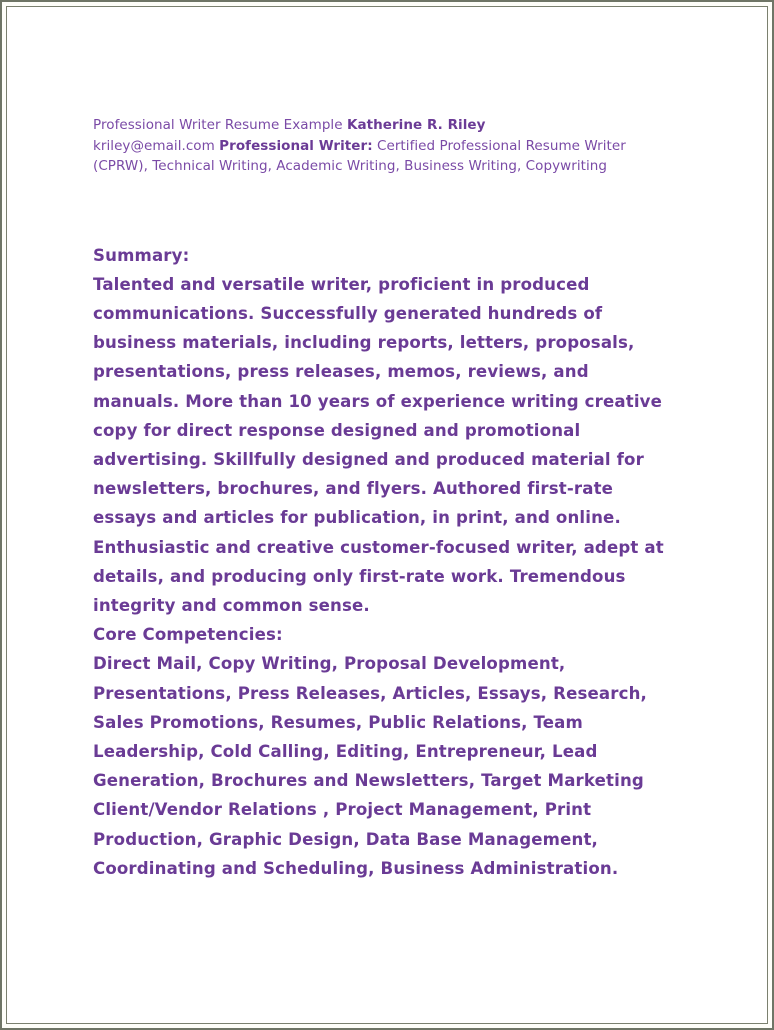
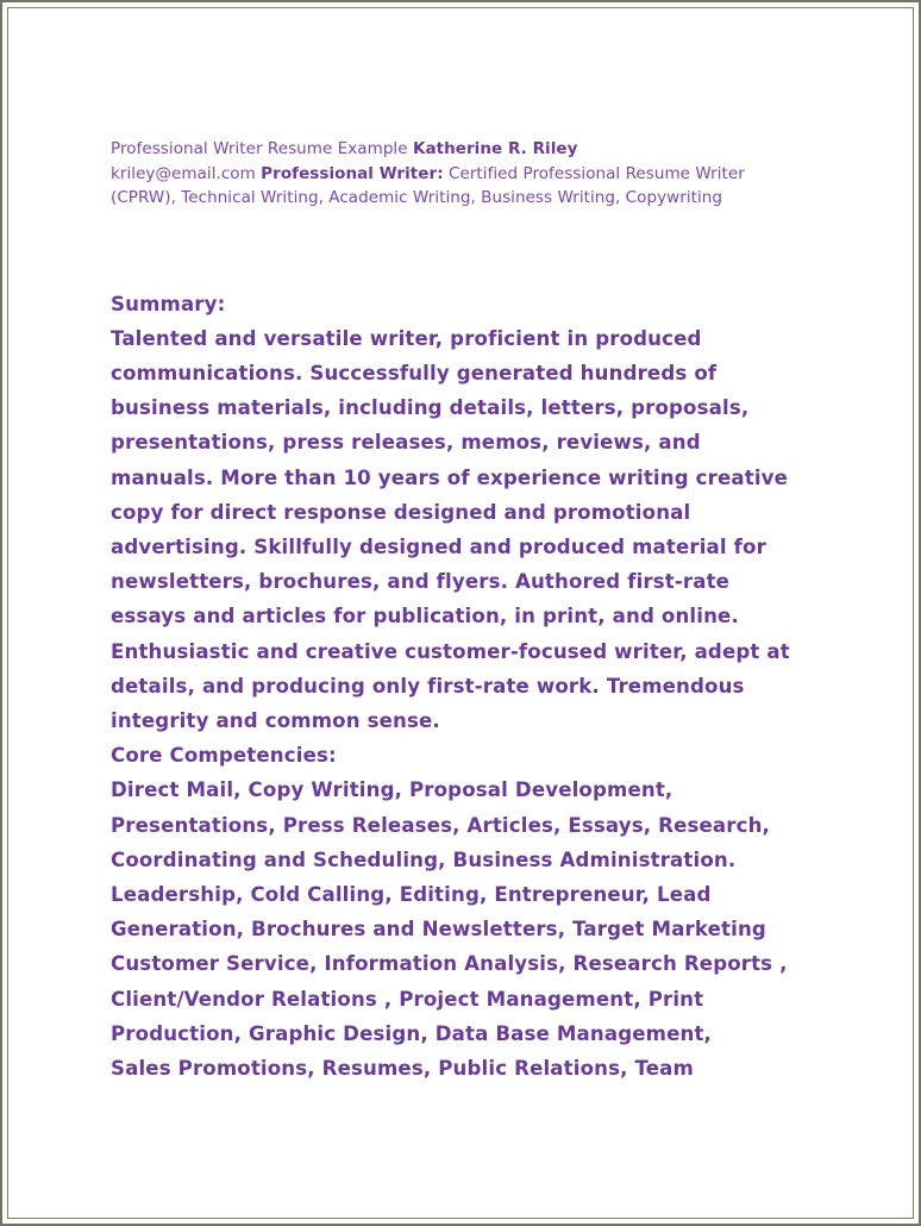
  Professional Writer Resume Example Katherine R. Riley
  kriley@email.com Professional Writer: Certified Professional Resume Writer
  (CPRW), Technical Writing, Academic Writing, Business Writing, Copywriting
  Summary:
  Talented and versatile writer, proficient in produced
  communications. Successfully generated hundreds of
- business materials, including reports, letters, proposals,
+ business materials, including details, letters, proposals,
  presentations, press releases, memos, reviews, and
  manuals. More than 10 years of experience writing creative
  copy for direct response designed and promotional
  advertising. Skillfully designed and produced material for
  newsletters, brochures, and flyers. Authored first-rate
  essays and articles for publication, in print, and online.
  Enthusiastic and creative customer-focused writer, adept at
  details, and producing only first-rate work. Tremendous
  integrity and common sense.
  Core Competencies:
  Direct Mail, Copy Writing, Proposal Development,
  Presentations, Press Releases, Articles, Essays, Research,
- Sales Promotions, Resumes, Public Relations, Team
+ Coordinating and Scheduling, Business Administration.
  Leadership, Cold Calling, Editing, Entrepreneur, Lead
  Generation, Brochures and Newsletters, Target Marketing
+ Customer Service, Information Analysis, Research Reports ,
  Client/Vendor Relations , Project Management, Print
  Production, Graphic Design, Data Base Management,
- Coordinating and Scheduling, Business Administration.
+ Sales Promotions, Resumes, Public Relations, Team
